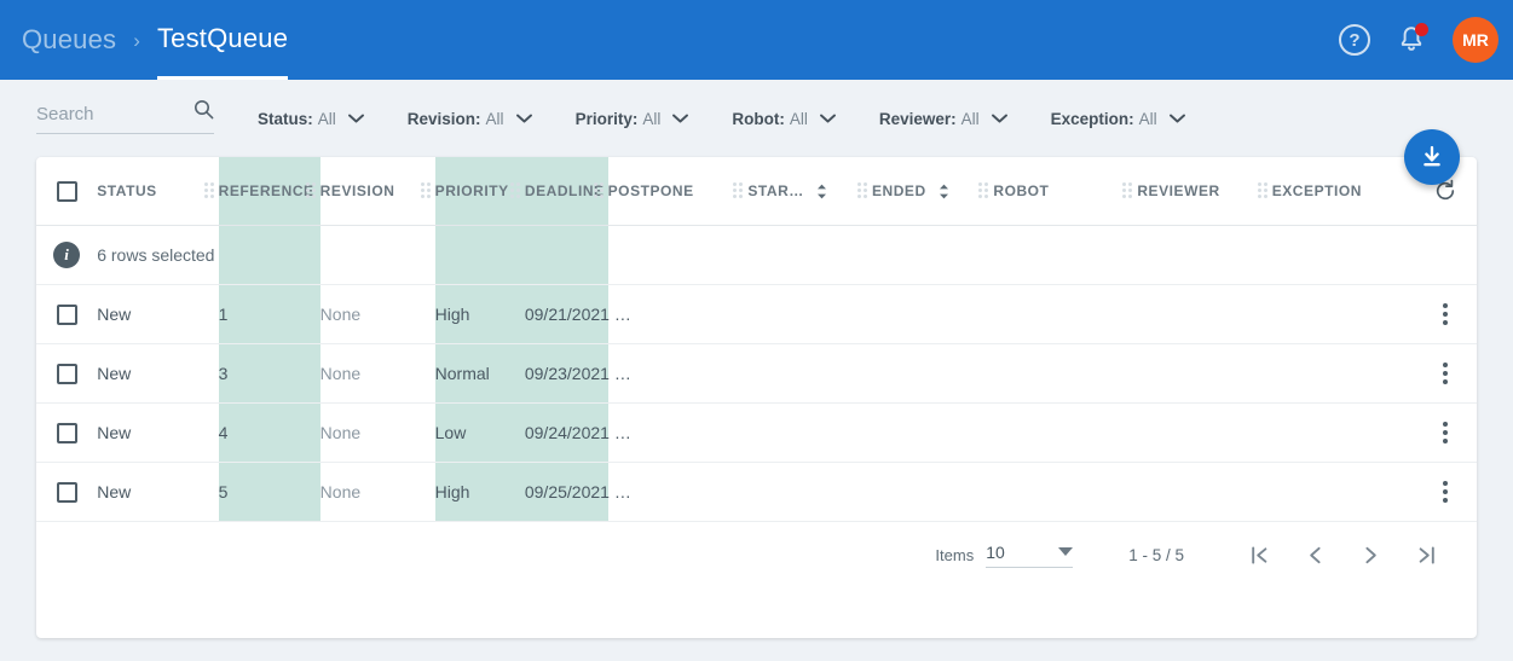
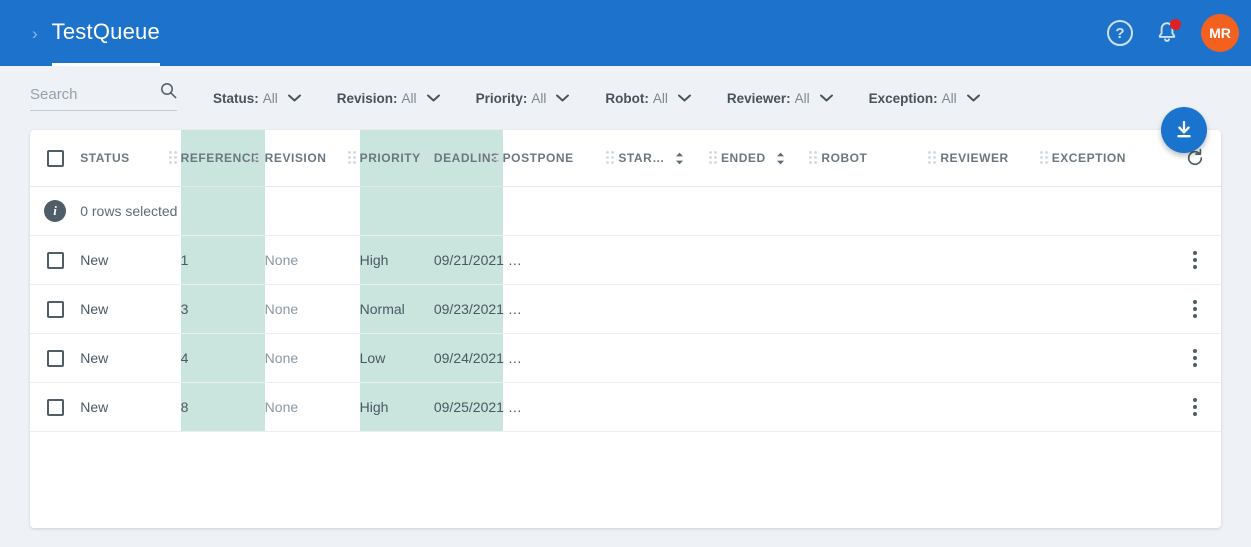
- Queues
  ›
  TestQueue
  ?
  MR
  Search
  Status:
  All
  Revision:
  All
  Priority:
  All
  Robot:
  All
  Reviewer:
  All
  Exception:
  All
  	STATUS	REFERENC	REVISION	PRIORITY	DEADLIN	POSTPONE	STAR…	ENDED	ROBOT	REVIEWER	EXCEPTION
- i	6 rows selected
+ i	0 rows selected
  	New	1	None	High	09/21/2021 …
  	New	3	None	Normal	09/23/2021 …
  	New	4	None	Low	09/24/2021 …
- 	New	5	None	High	09/25/2021 …
+ 	New	8	None	High	09/25/2021 …
- Items
- 10
- 1 - 5 / 5
